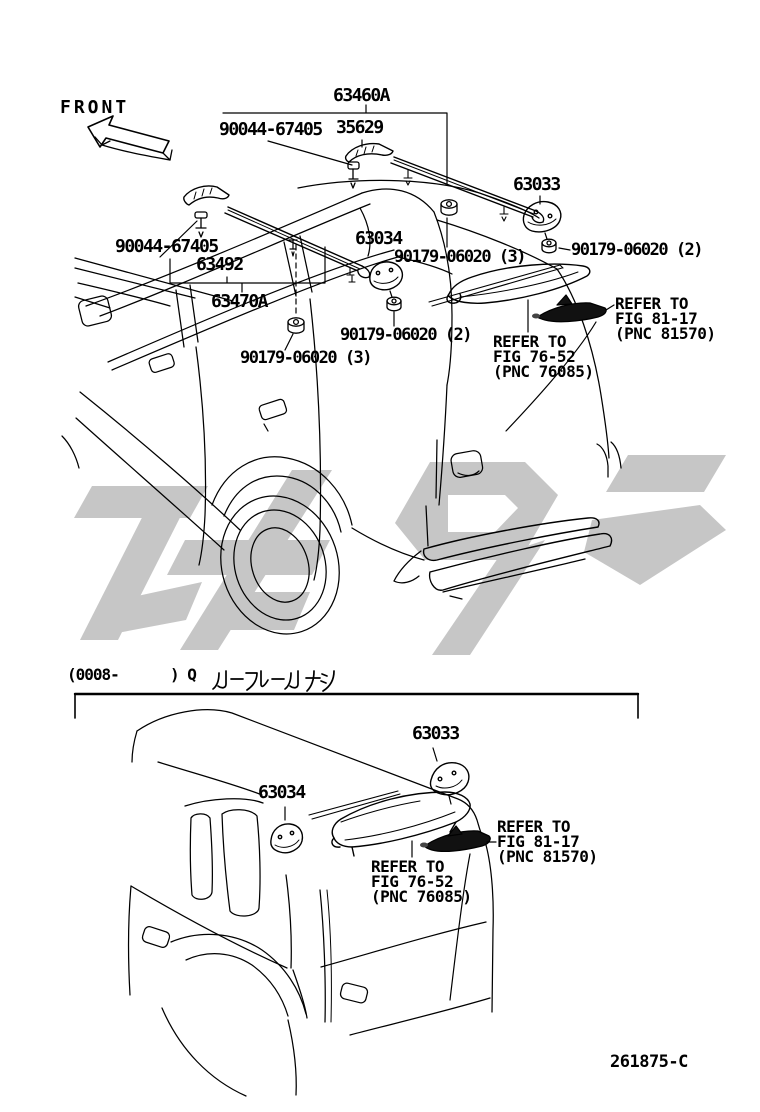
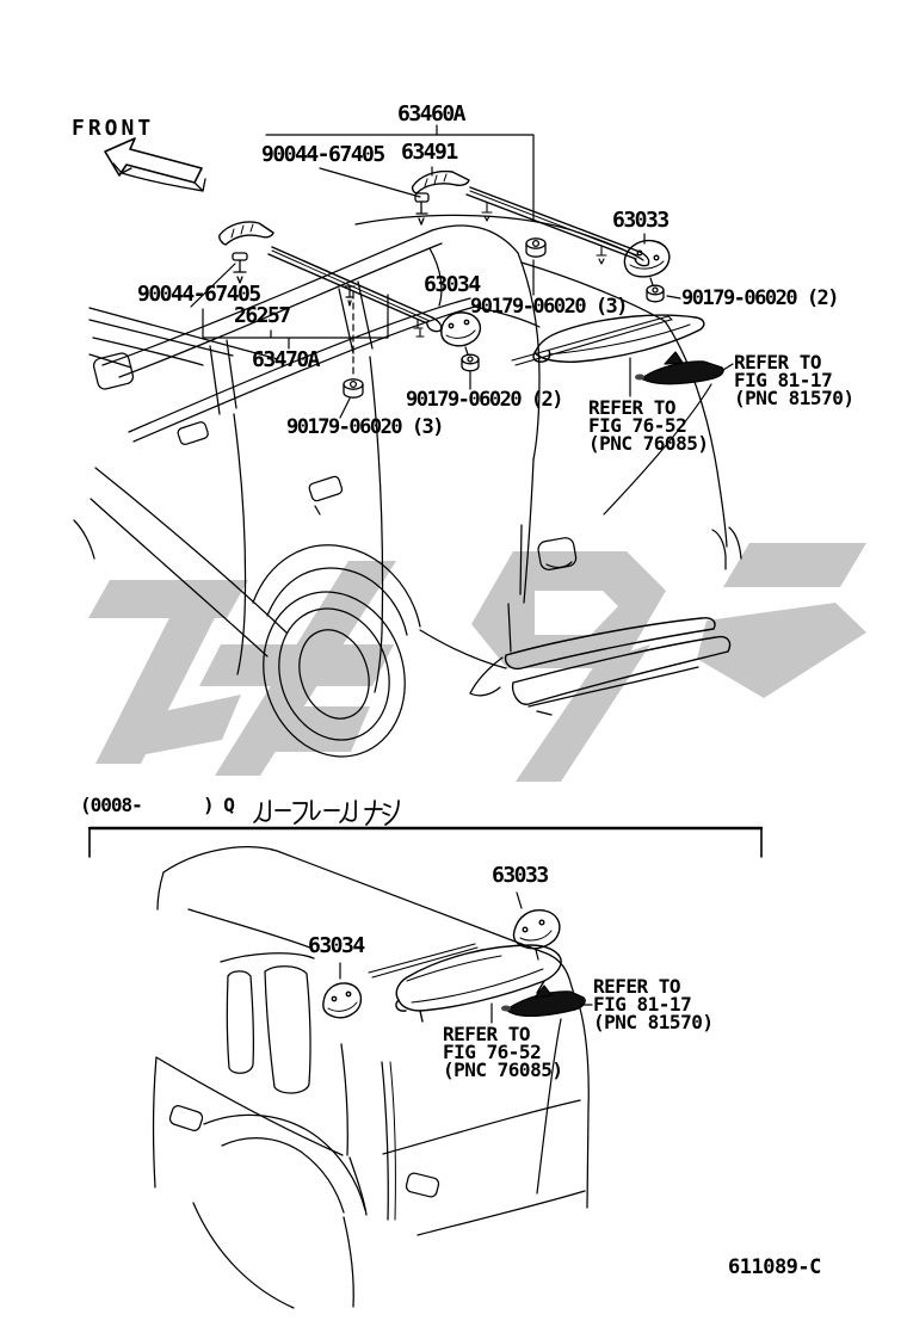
  FRONT
  63460A
  90044-67405
- 35629
+ 63491
  63033
  90044-67405
- 63492
+ 26257
  63034
  90179-06020 (3)
  90179-06020 (2)
  63470A
  90179-06020 (2)
  90179-06020 (3)
  REFER TO
  FIG 76-52
  (PNC 76085)
  REFER TO
  FIG 81-17
  (PNC 81570)
  (0008-
  ) Q
  63033
  63034
  REFER TO
  FIG 76-52
  (PNC 76085)
  REFER TO
  FIG 81-17
  (PNC 81570)
- 261875-C
+ 611089-C
